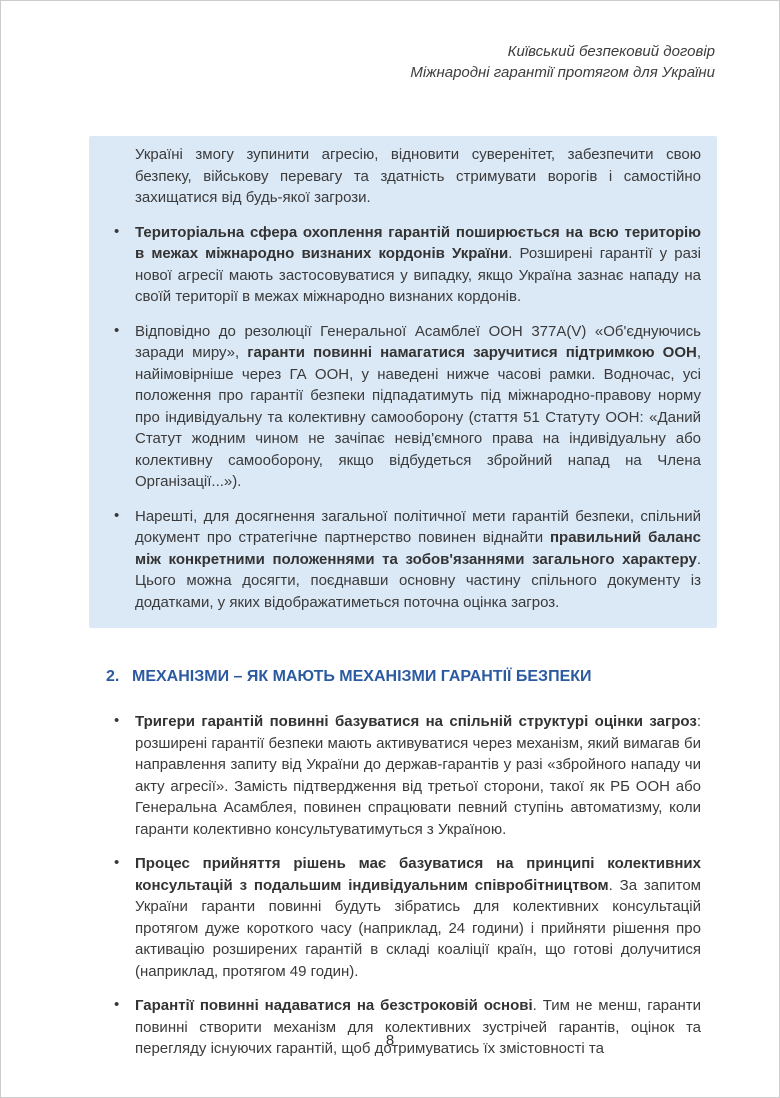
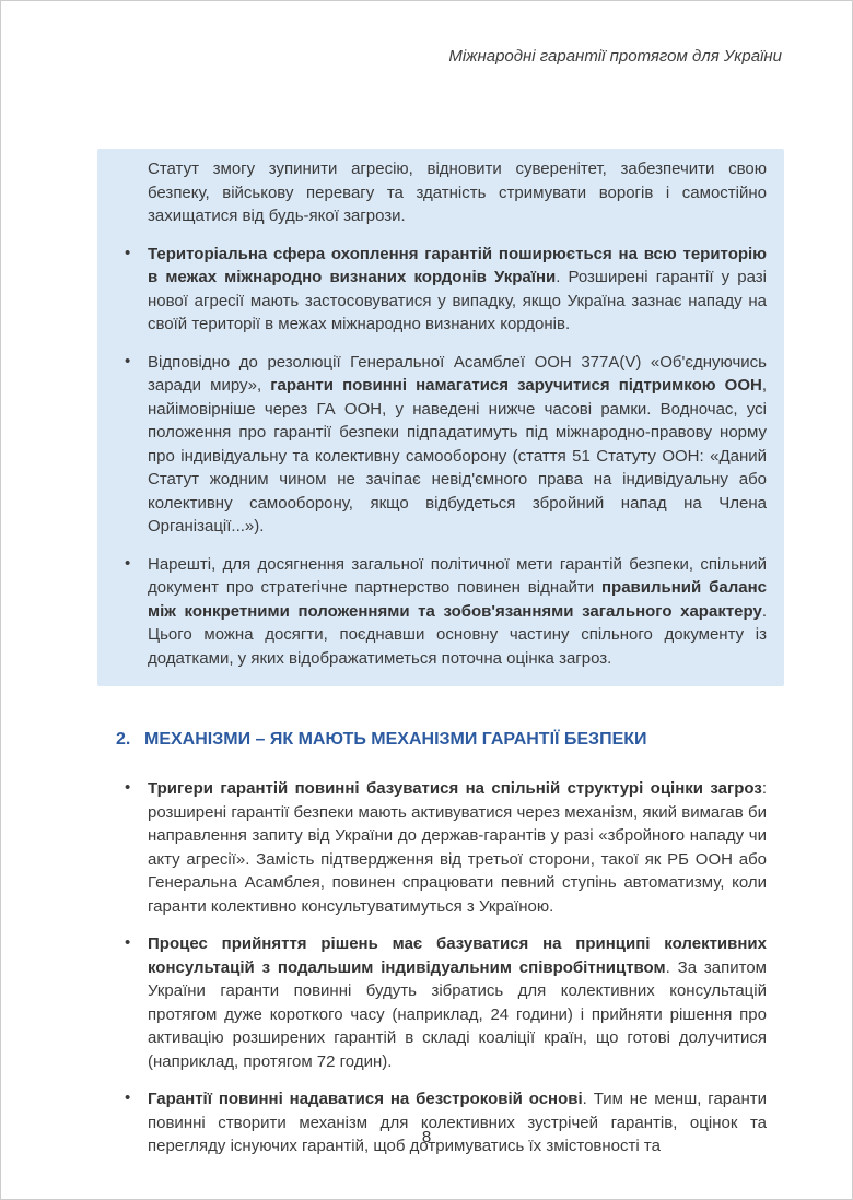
- Київський безпековий договір
  Міжнародні гарантії протягом для України
- Україні змогу зупинити агресію, відновити суверенітет, забезпечити свою безпеку, військову перевагу та здатність стримувати ворогів і самостійно захищатися від будь-якої загрози.
+ Статут змогу зупинити агресію, відновити суверенітет, забезпечити свою безпеку, військову перевагу та здатність стримувати ворогів і самостійно захищатися від будь-якої загрози.
  •
  Територіальна сфера охоплення гарантій поширюється на всю територію в межах міжнародно визнаних кордонів України. Розширені гарантії у разі нової агресії мають застосовуватися у випадку, якщо Україна зазнає нападу на своїй території в межах міжнародно визнаних кордонів.
  •
  Відповідно до резолюції Генеральної Асамблеї ООН 377A(V) «Об'єднуючись заради миру», гаранти повинні намагатися заручитися підтримкою ООН, найімовірніше через ГА ООН, у наведені нижче часові рамки. Водночас, усі положення про гарантії безпеки підпадатимуть під міжнародно-правову норму про індивідуальну та колективну самооборону (стаття 51 Статуту ООН: «Даний Статут жодним чином не зачіпає невід'ємного права на індивідуальну або колективну самооборону, якщо відбудеться збройний напад на Члена Організації...»).
  •
  Нарешті, для досягнення загальної політичної мети гарантій безпеки, спільний документ про стратегічне партнерство повинен віднайти правильний баланс між конкретними положеннями та зобов'язаннями загального характеру. Цього можна досягти, поєднавши основну частину спільного документу із додатками, у яких відображатиметься поточна оцінка загроз.
  2.
  МЕХАНІЗМИ – ЯК МАЮТЬ МЕХАНІЗМИ ГАРАНТІЇ БЕЗПЕКИ
  •
  Тригери гарантій повинні базуватися на спільній структурі оцінки загроз: розширені гарантії безпеки мають активуватися через механізм, який вимагав би направлення запиту від України до держав-гарантів у разі «збройного нападу чи акту агресії». Замість підтвердження від третьої сторони, такої як РБ ООН або Генеральна Асамблея, повинен спрацювати певний ступінь автоматизму, коли гаранти колективно консультуватимуться з Україною.
  •
- Процес прийняття рішень має базуватися на принципі колективних консультацій з подальшим індивідуальним співробітництвом. За запитом України гаранти повинні будуть зібратись для колективних консультацій протягом дуже короткого часу (наприклад, 24 години) і прийняти рішення про активацію розширених гарантій в складі коаліції країн, що готові долучитися (наприклад, протягом 49 годин).
+ Процес прийняття рішень має базуватися на принципі колективних консультацій з подальшим індивідуальним співробітництвом. За запитом України гаранти повинні будуть зібратись для колективних консультацій протягом дуже короткого часу (наприклад, 24 години) і прийняти рішення про активацію розширених гарантій в складі коаліції країн, що готові долучитися (наприклад, протягом 72 годин).
  •
  Гарантії повинні надаватися на безстроковій основі. Тим не менш, гаранти повинні створити механізм для колективних зустрічей гарантів, оцінок та перегляду існуючих гарантій, щоб дотримуватись їх змістовності та
  8
